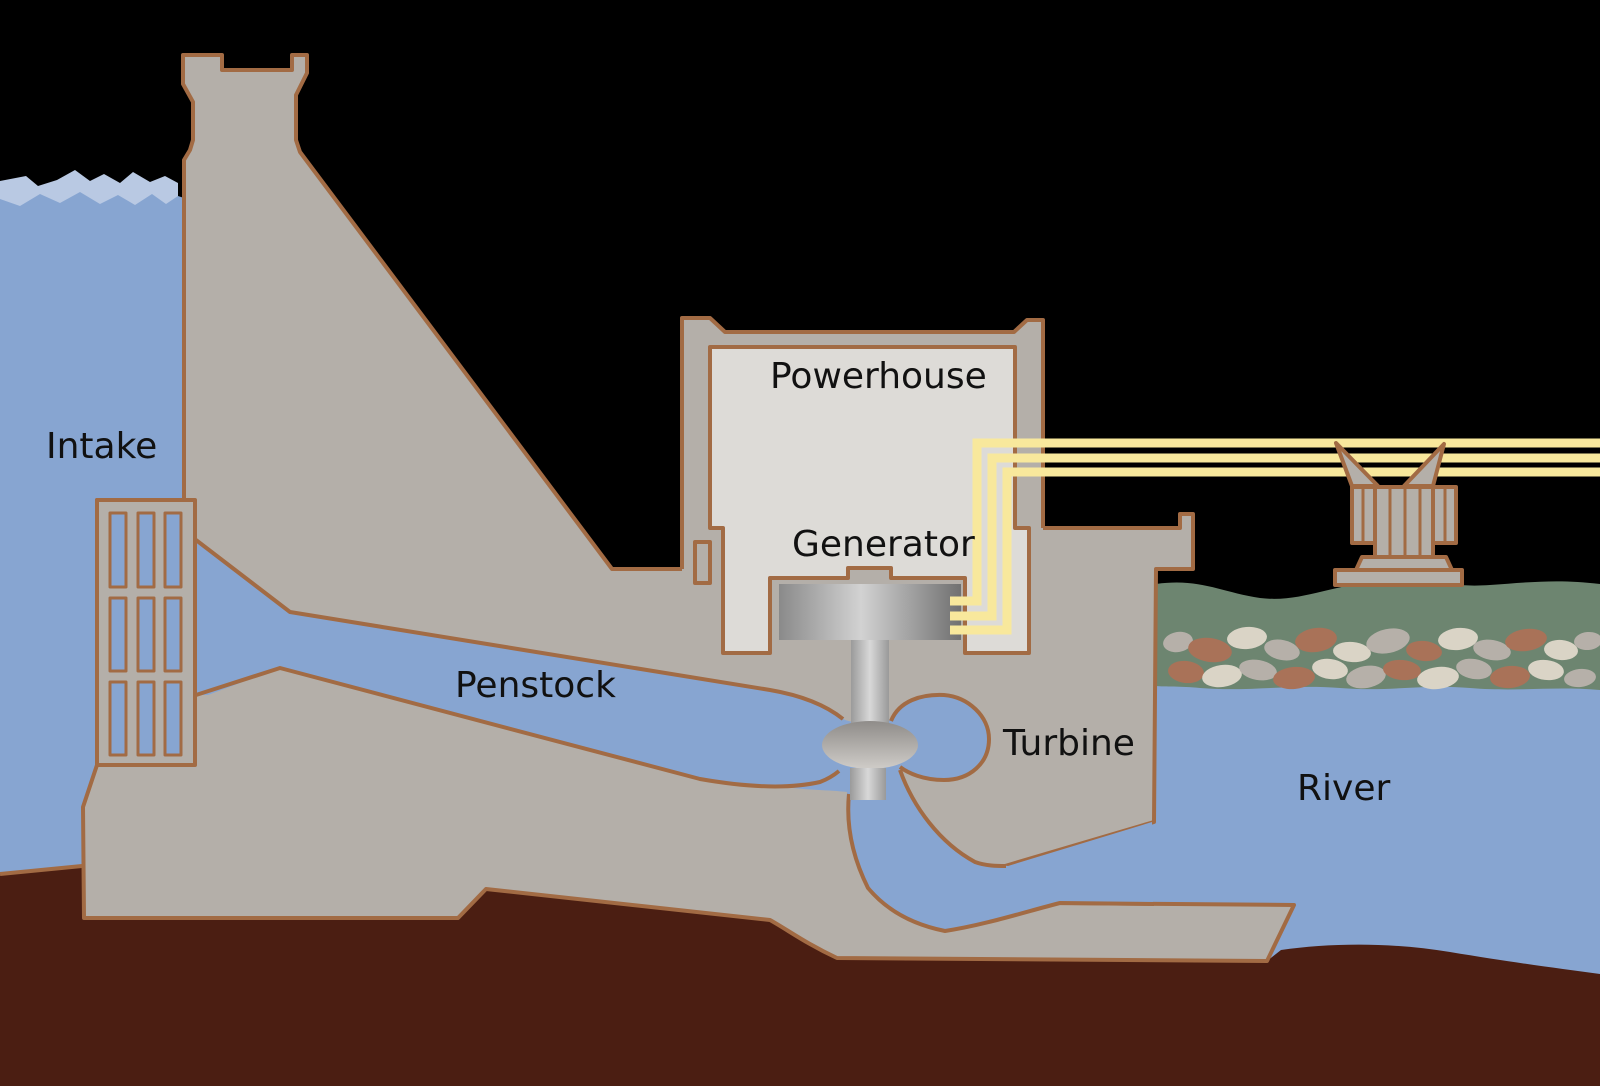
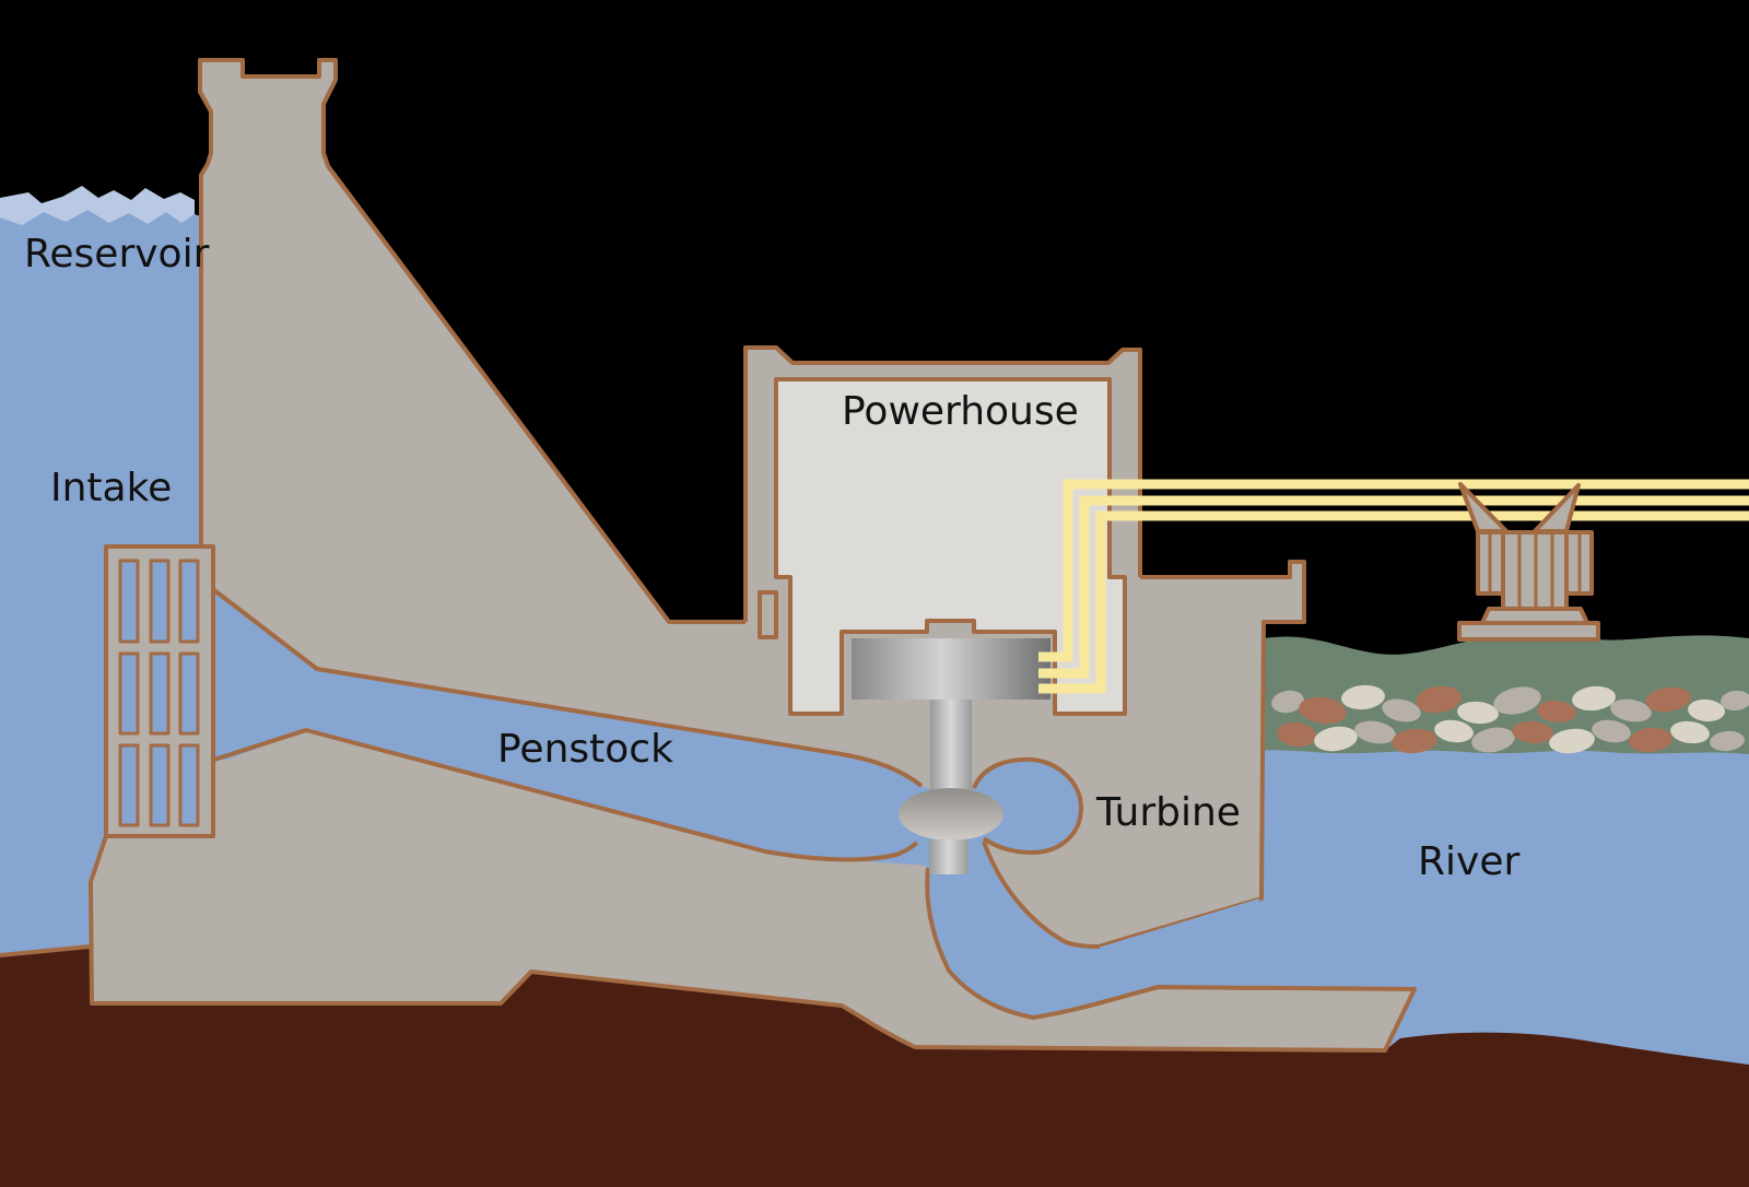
+ Reservoir
  Intake
  Penstock
  Powerhouse
- Generator
  Turbine
  River
